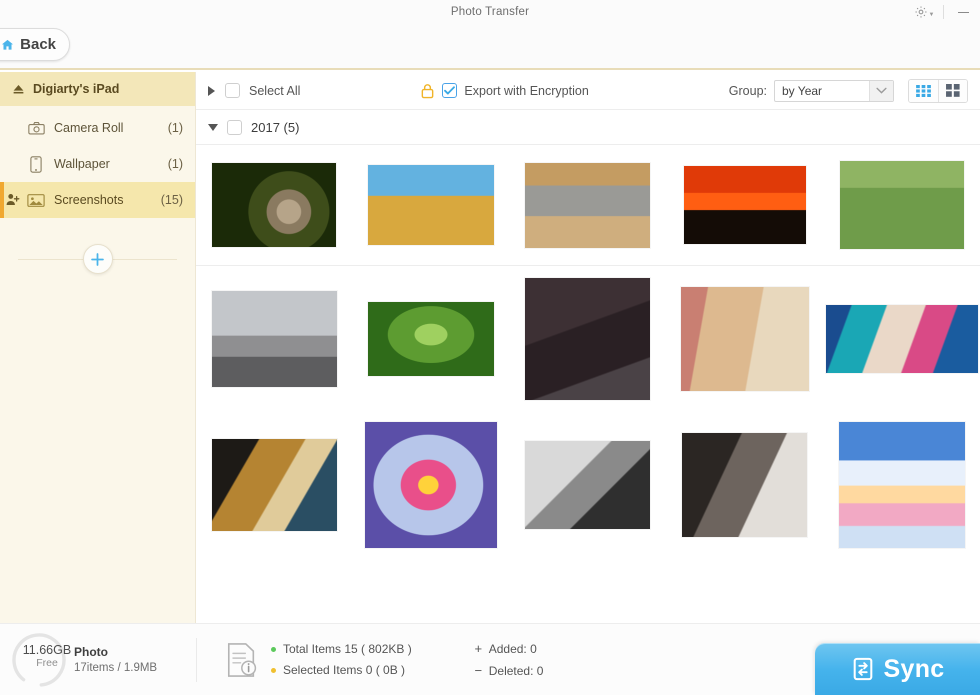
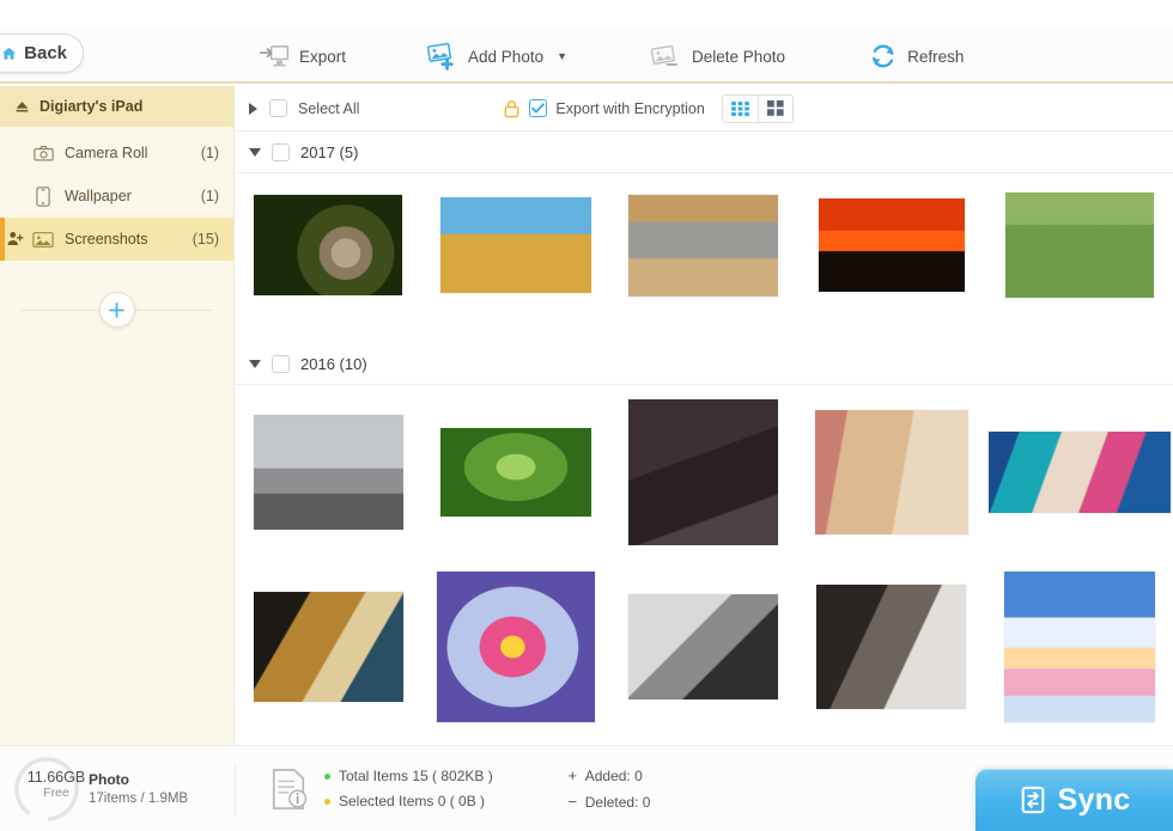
- Photo Transfer
  Back
+ Export
+ Add Photo
+ ▼
+ Delete Photo
+ Refresh
  Digiarty's iPad
  Camera Roll
  (1)
  Wallpaper
  (1)
  Screenshots
  (15)
  Select All
  Export with Encryption
- Group:
- by Year
  2017 (5)
+ 2016 (10)
  11.66GB
  Free
  Photo
  17items / 1.9MB
  Total Items 15 ( 802KB )
  Selected Items 0 ( 0B )
  +
  Added: 0
  −
  Deleted: 0
  Sync
